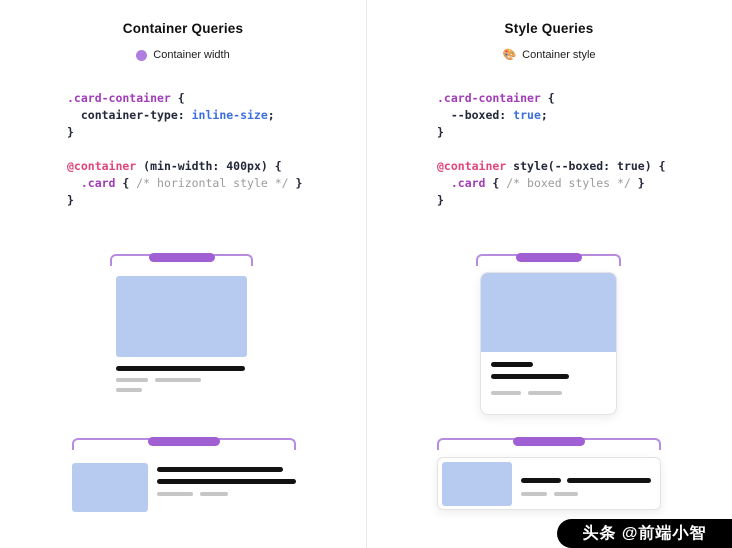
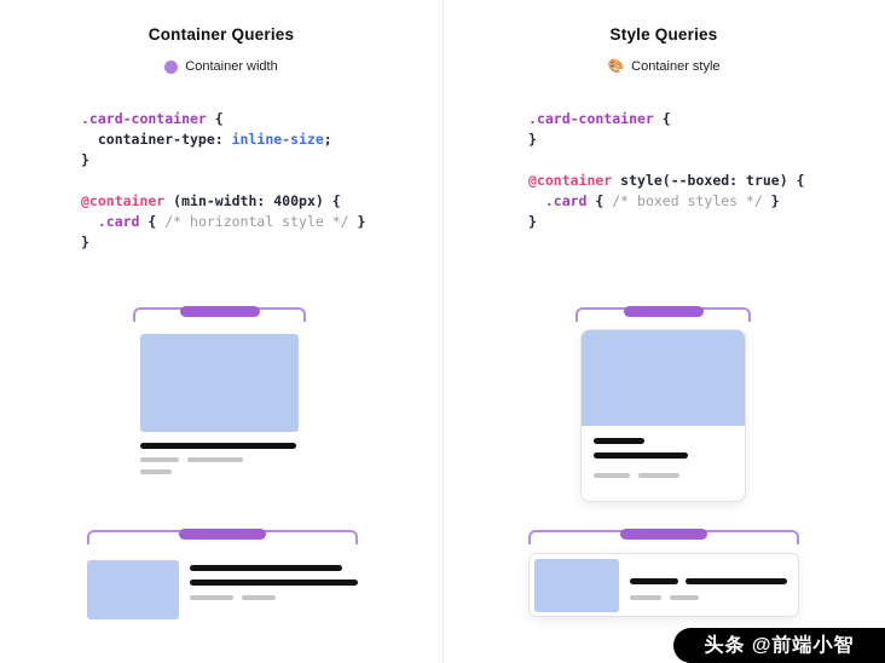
  Container Queries
  Container width
  .card-container {
  container-type: inline-size;
  }
  @container (min-width: 400px) {
  .card { /* horizontal style */ }
  }
  Style Queries
  🎨
  Container style
  .card-container {
- --boxed: true;
  }
  @container style(--boxed: true) {
  .card { /* boxed styles */ }
  }
  头条 @前端小智
